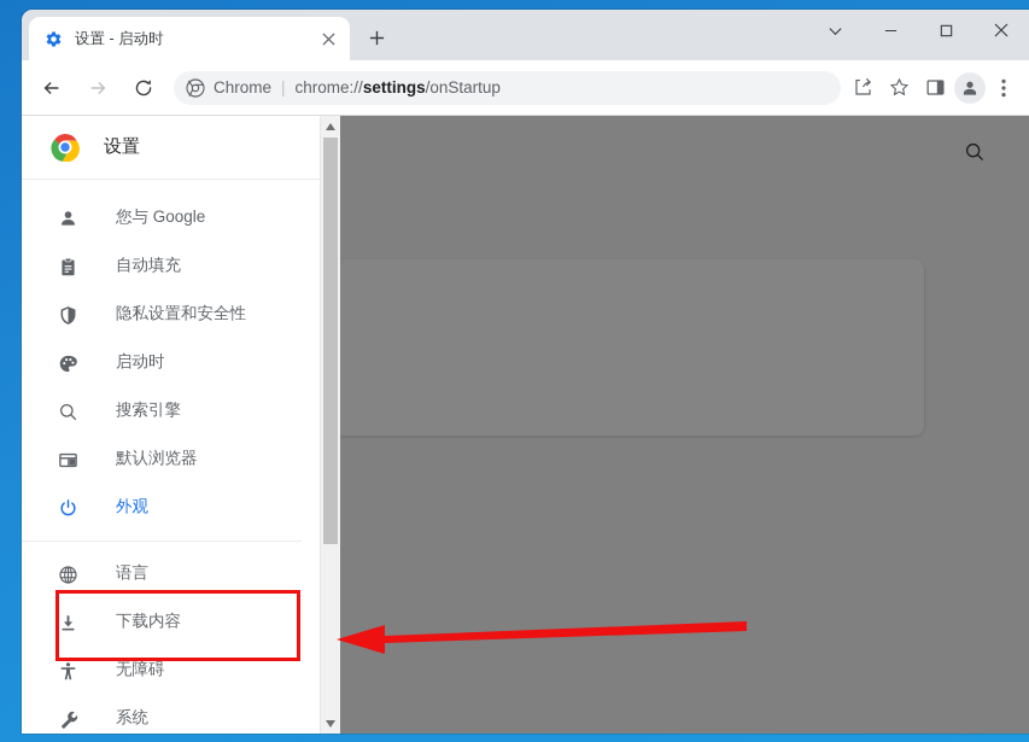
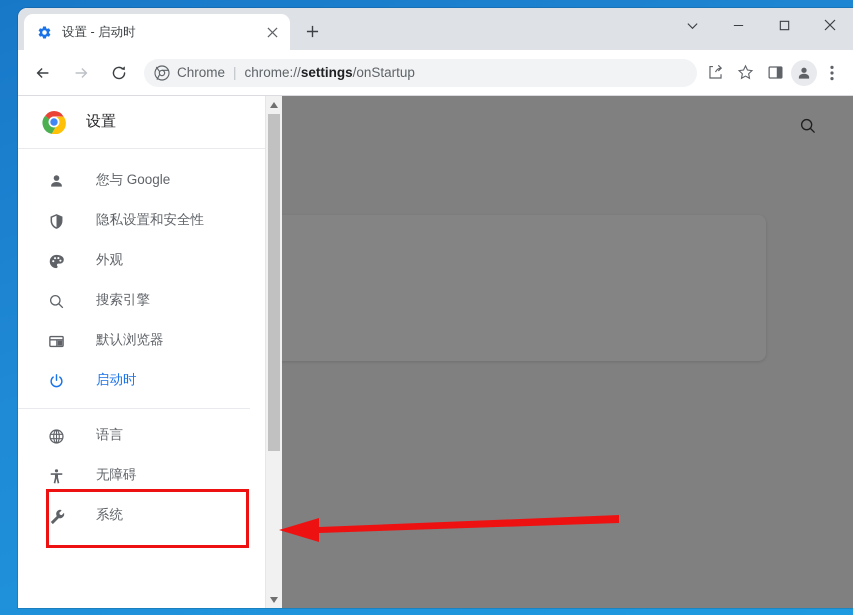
  设置 - 启动时
  Chrome
  |
  chrome://settings/onStartup
  设置
  您与 Google
- 自动填充
  隐私设置和安全性
- 启动时
+ 外观
  搜索引擎
  默认浏览器
- 外观
+ 启动时
  语言
- 下载内容
  无障碍
  系统
